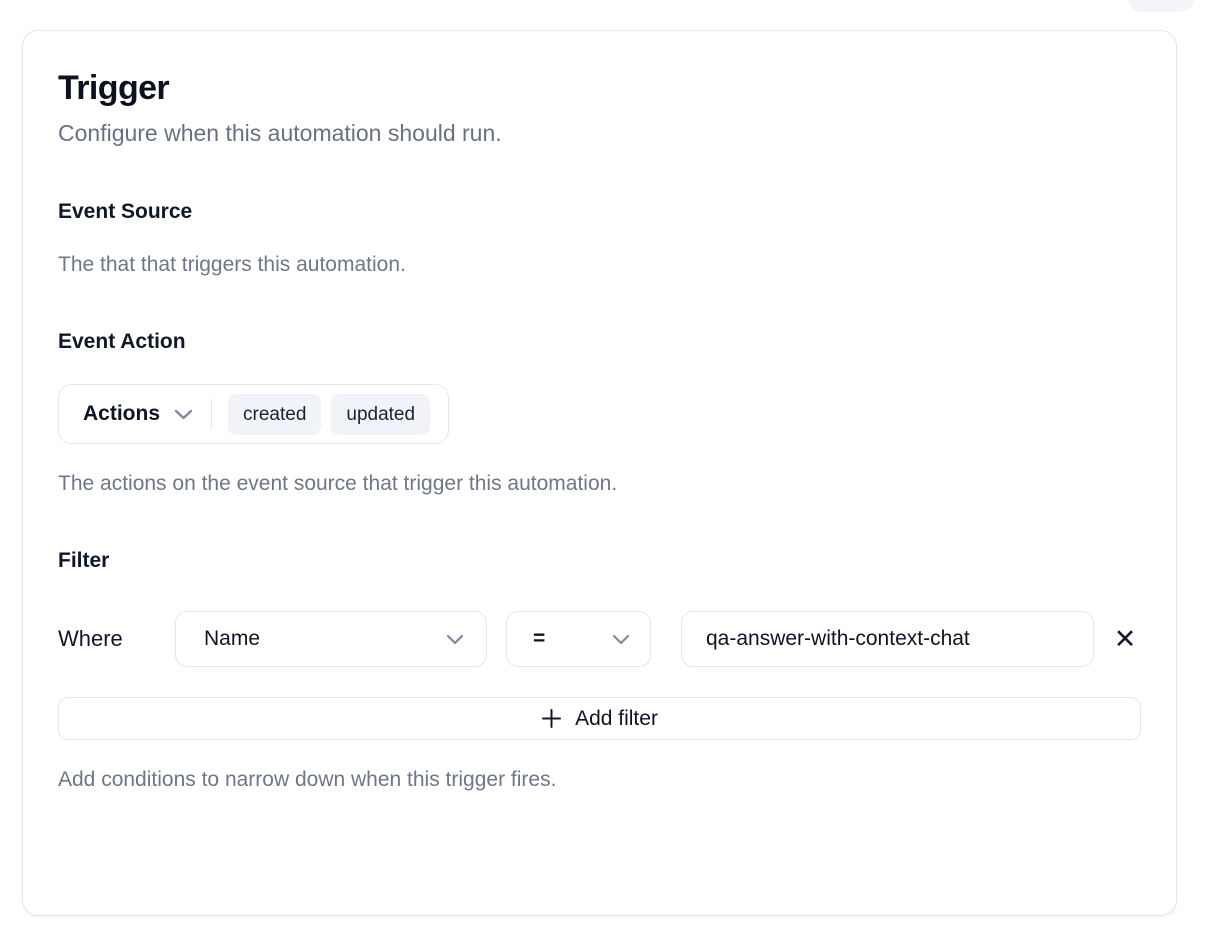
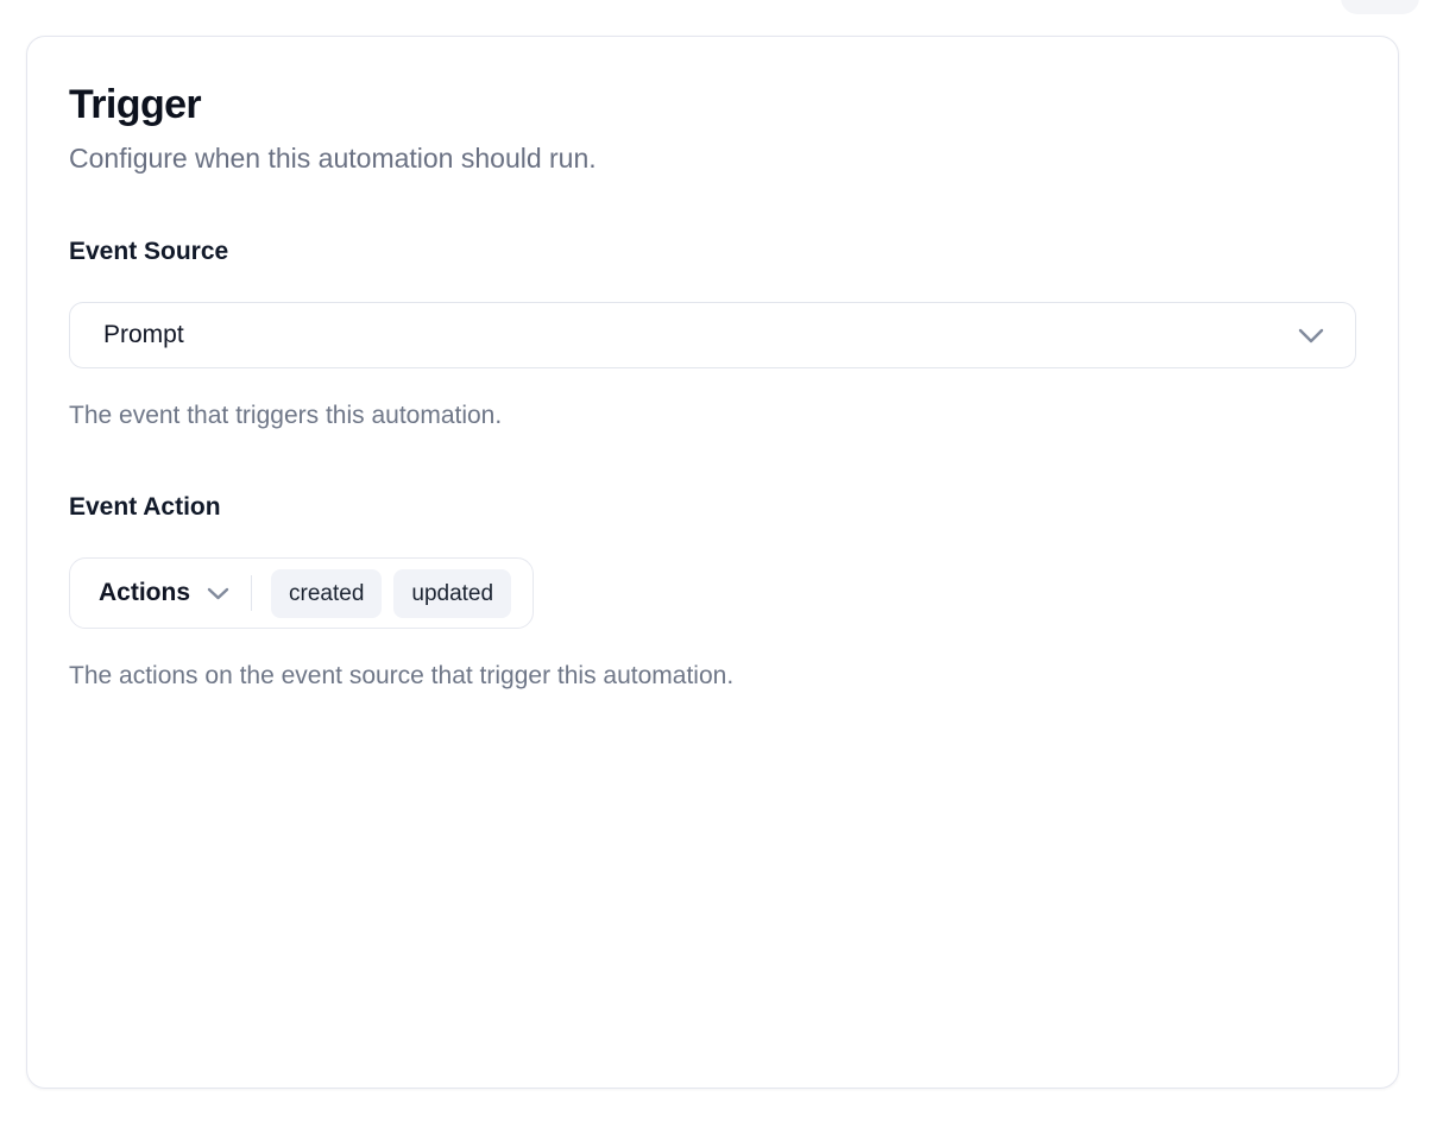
  Trigger
  Configure when this automation should run.
  Event Source
+ Prompt
- The that that triggers this automation.
+ The event that triggers this automation.
  Event Action
  Actions
  created
  updated
  The actions on the event source that trigger this automation.
- Filter
- Where
- Name
- =
- qa-answer-with-context-chat
- ✕
- Add filter
- Add conditions to narrow down when this trigger fires.
